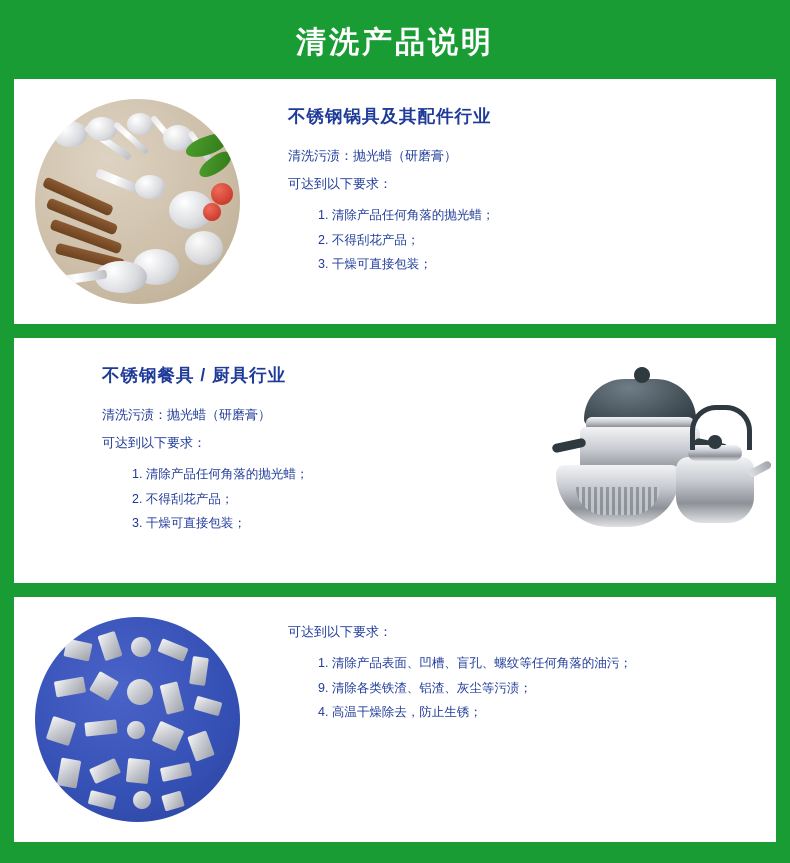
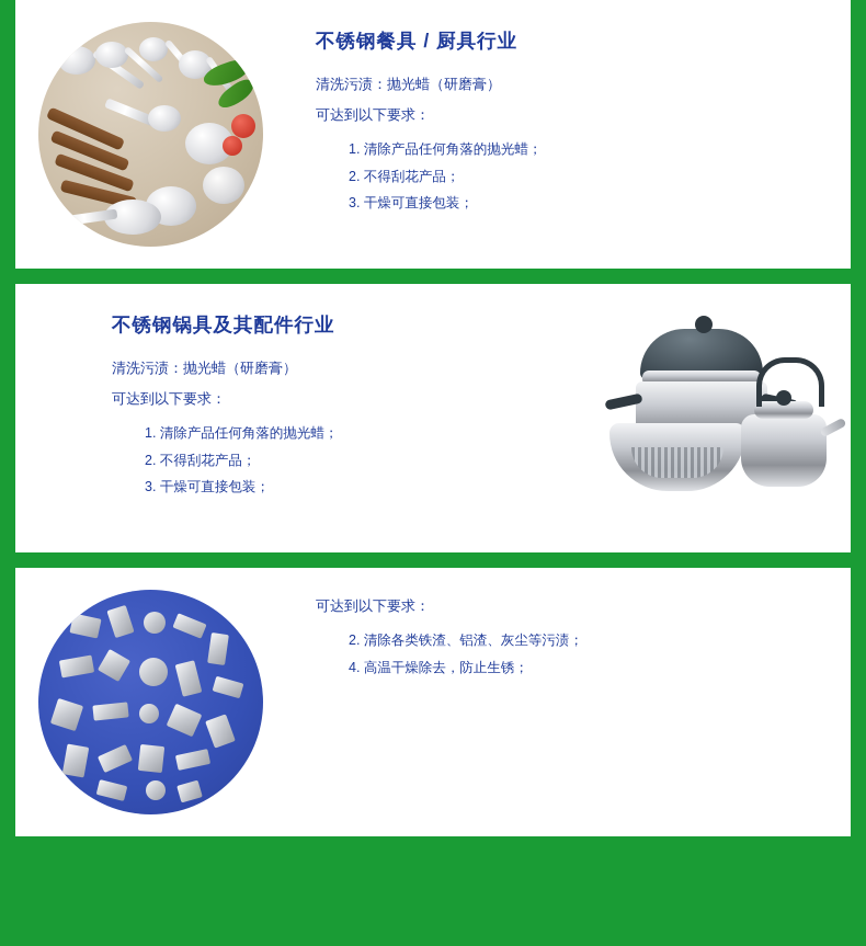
- 清洗产品说明
- 不锈钢锅具及其配件行业
+ 不锈钢餐具 / 厨具行业
  清洗污渍：抛光蜡（研磨膏）
  可达到以下要求：
  1. 清除产品任何角落的抛光蜡；
  2. 不得刮花产品；
  3. 干燥可直接包装；
- 不锈钢餐具 / 厨具行业
+ 不锈钢锅具及其配件行业
  清洗污渍：抛光蜡（研磨膏）
  可达到以下要求：
  1. 清除产品任何角落的抛光蜡；
  2. 不得刮花产品；
  3. 干燥可直接包装；
  可达到以下要求：
- 1. 清除产品表面、凹槽、盲孔、螺纹等任何角落的油污；
- 9. 清除各类铁渣、铝渣、灰尘等污渍；
+ 2. 清除各类铁渣、铝渣、灰尘等污渍；
  4. 高温干燥除去，防止生锈；
